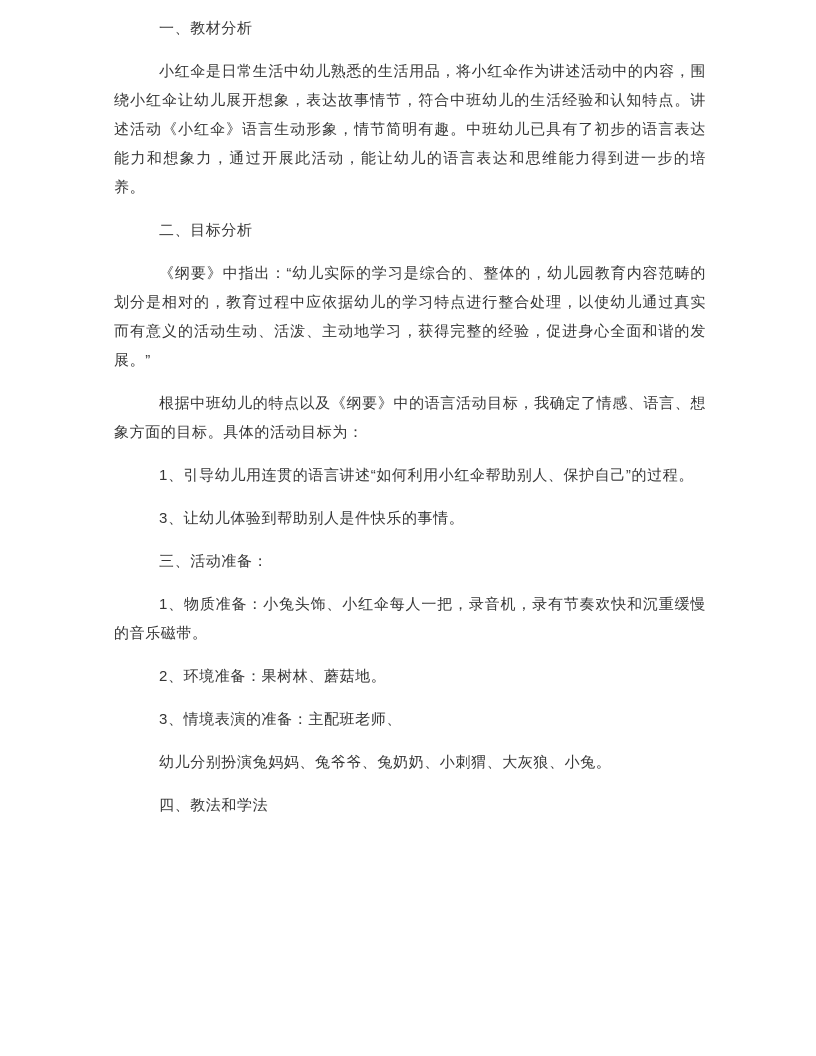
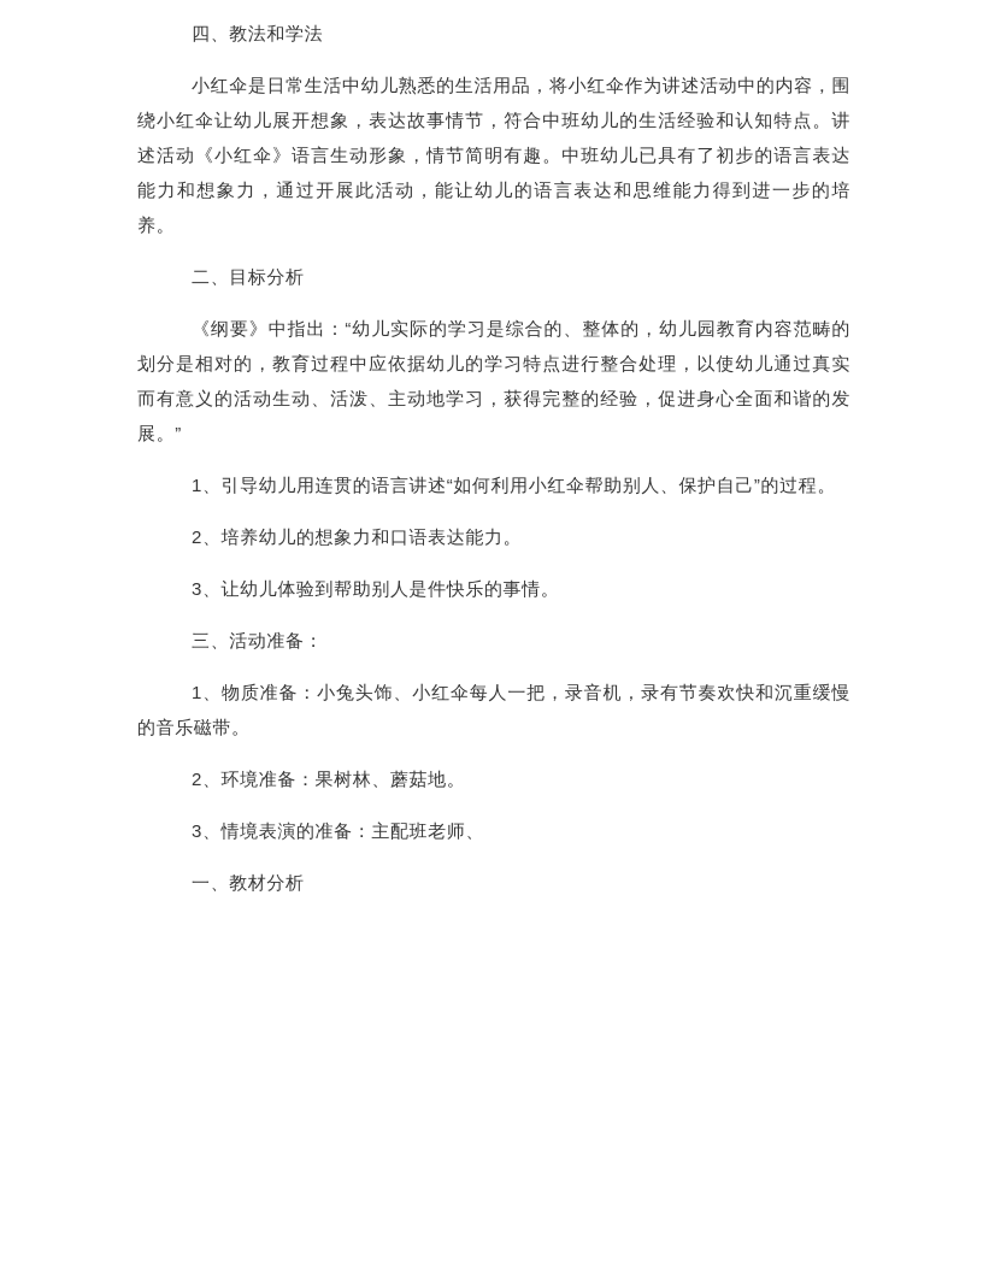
- 一、教材分析
+ 四、教法和学法
  小红伞是日常生活中幼儿熟悉的生活用品，将小红伞作为讲述活动中的内容，围绕小红伞让幼儿展开想象，表达故事情节，符合中班幼儿的生活经验和认知特点。讲述活动《小红伞》语言生动形象，情节简明有趣。中班幼儿已具有了初步的语言表达能力和想象力，通过开展此活动，能让幼儿的语言表达和思维能力得到进一步的培养。
  二、目标分析
  《纲要》中指出：“幼儿实际的学习是综合的、整体的，幼儿园教育内容范畴的划分是相对的，教育过程中应依据幼儿的学习特点进行整合处理，以使幼儿通过真实而有意义的活动生动、活泼、主动地学习，获得完整的经验，促进身心全面和谐的发展。”
- 根据中班幼儿的特点以及《纲要》中的语言活动目标，我确定了情感、语言、想象方面的目标。具体的活动目标为：
  1、引导幼儿用连贯的语言讲述“如何利用小红伞帮助别人、保护自己”的过程。
+ 2、培养幼儿的想象力和口语表达能力。
  3、让幼儿体验到帮助别人是件快乐的事情。
  三、活动准备：
  1、物质准备：小兔头饰、小红伞每人一把，录音机，录有节奏欢快和沉重缓慢的音乐磁带。
  2、环境准备：果树林、蘑菇地。
  3、情境表演的准备：主配班老师、
- 幼儿分别扮演兔妈妈、兔爷爷、兔奶奶、小刺猬、大灰狼、小兔。
- 四、教法和学法
+ 一、教材分析
